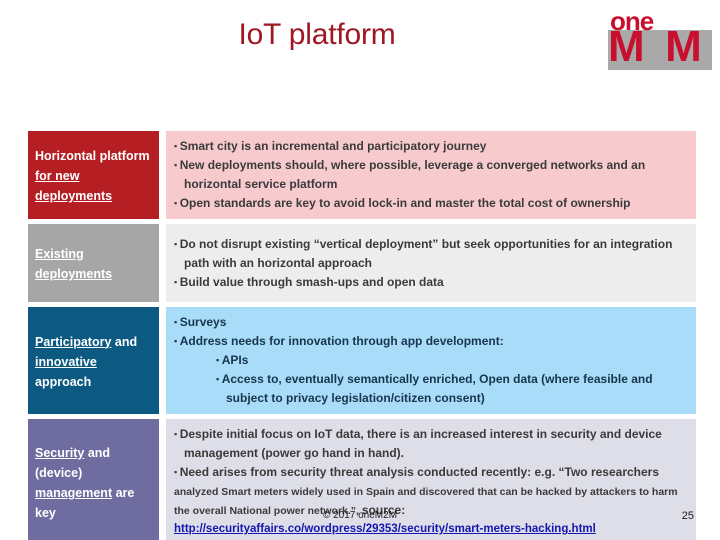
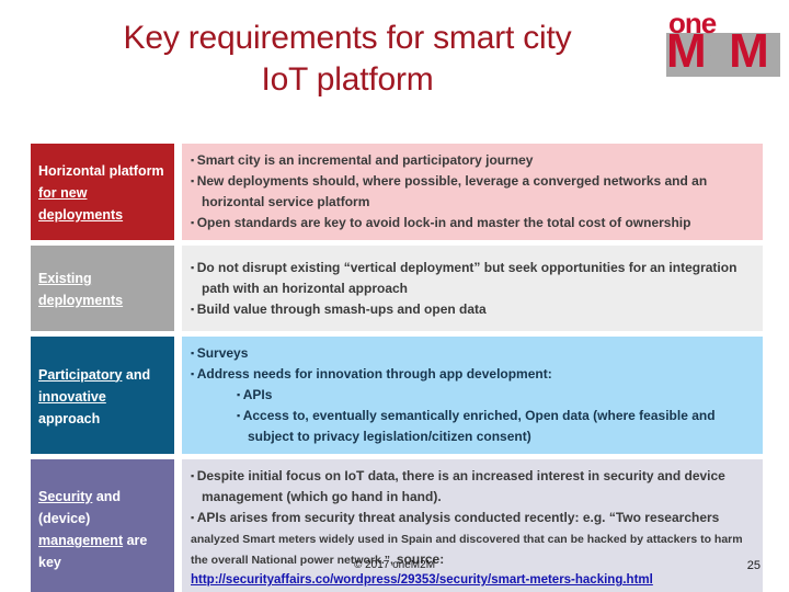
+ Key requirements for smart city
  IoT platform
  one
  M2M
  Horizontal platform for new deployments
  Smart city is an incremental and participatory journey
  New deployments should, where possible, leverage a converged networks and an horizontal service platform
  Open standards are key to avoid lock-in and master the total cost of ownership
  Existing deployments
  Do not disrupt existing “vertical deployment” but seek opportunities for an integration path with an horizontal approach
  Build value through smash-ups and open data
  Participatory and innovative approach
  Surveys
  Address needs for innovation through app development:
  APIs
  Access to, eventually semantically enriched, Open data (where feasible and subject to privacy legislation/citizen consent)
  Security and (device) management are key
- Despite initial focus on IoT data, there is an increased interest in security and device management (power go hand in hand).
+ Despite initial focus on IoT data, there is an increased interest in security and device management (which go hand in hand).
- Need arises from security threat analysis conducted recently: e.g. “Two researchers
+ APIs arises from security threat analysis conducted recently: e.g. “Two researchers
  analyzed Smart meters widely used in Spain and discovered that can be hacked by attackers to harm the overall National power network.”, source:
  http://securityaffairs.co/wordpress/29353/security/smart-meters-hacking.html
  © 2017 oneM2M
  25
